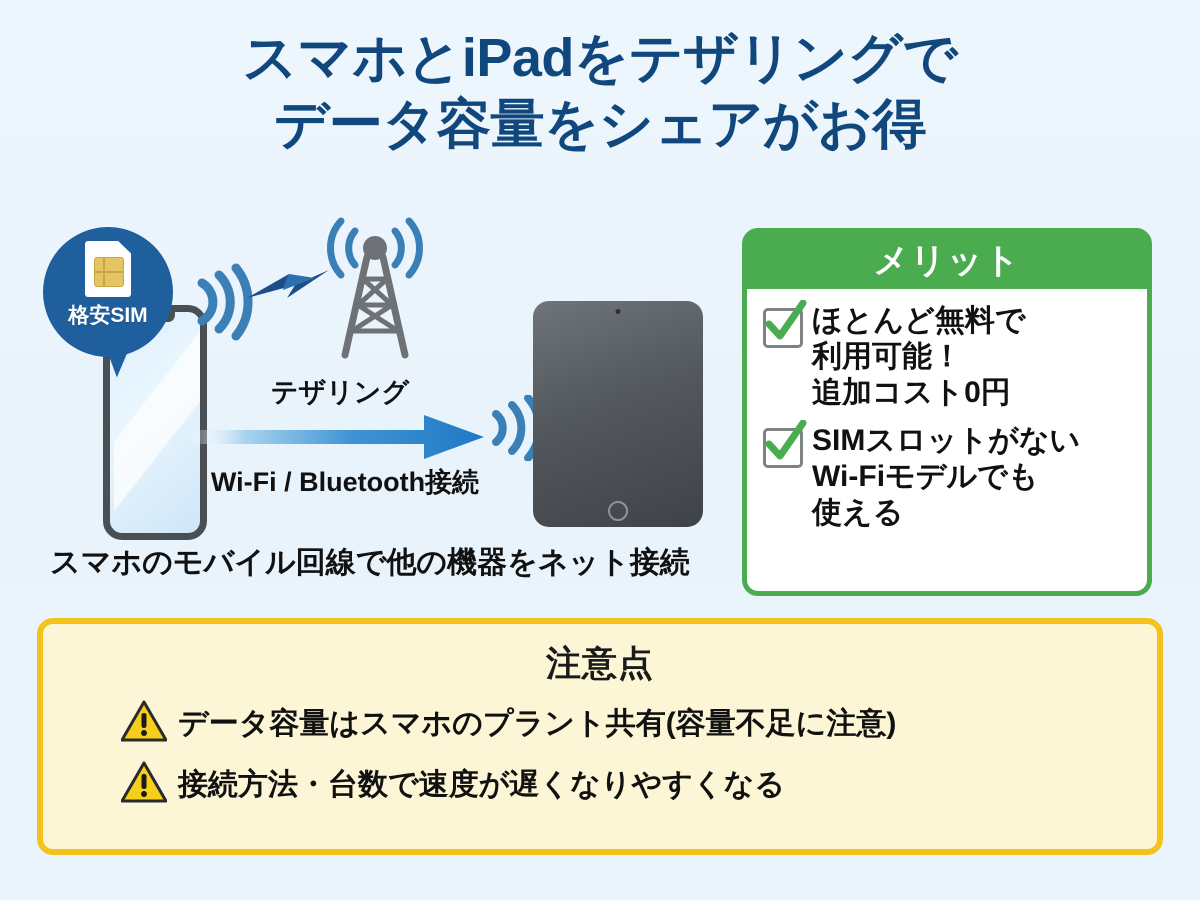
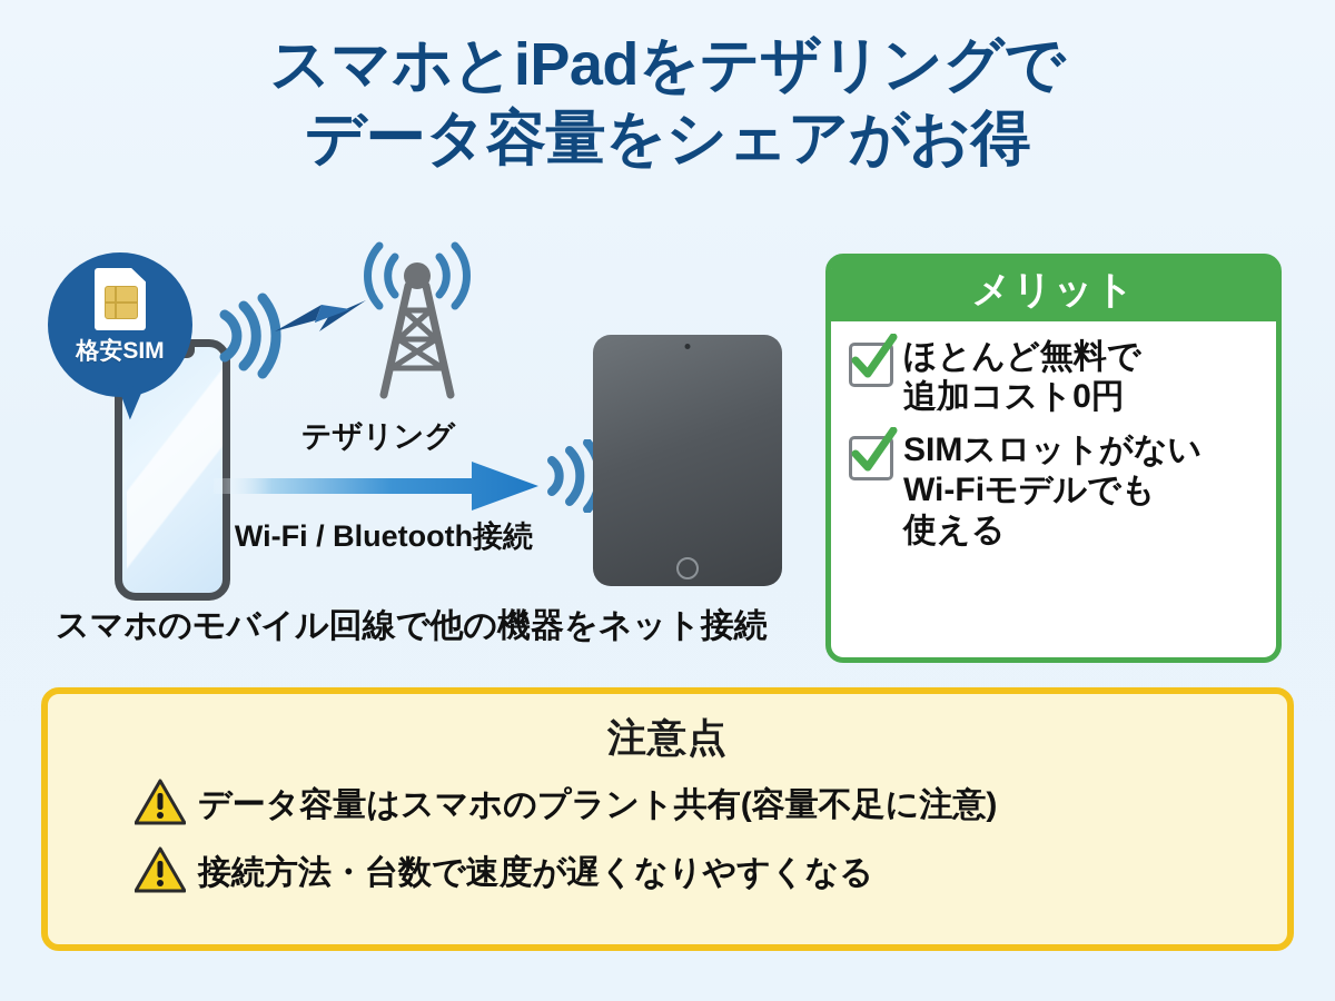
  スマホとiPadをテザリングで
  データ容量をシェアがお得
  格安SIM
  テザリング
  Wi-Fi / Bluetooth接続
  スマホのモバイル回線で他の機器をネット接続
  メリット
  ほとんど無料で
- 利用可能！
  追加コスト0円
  SIMスロットがない
  Wi-Fiモデルでも
  使える
  注意点
  データ容量はスマホのプラント共有(容量不足に注意)
  接続方法・台数で速度が遅くなりやすくなる
